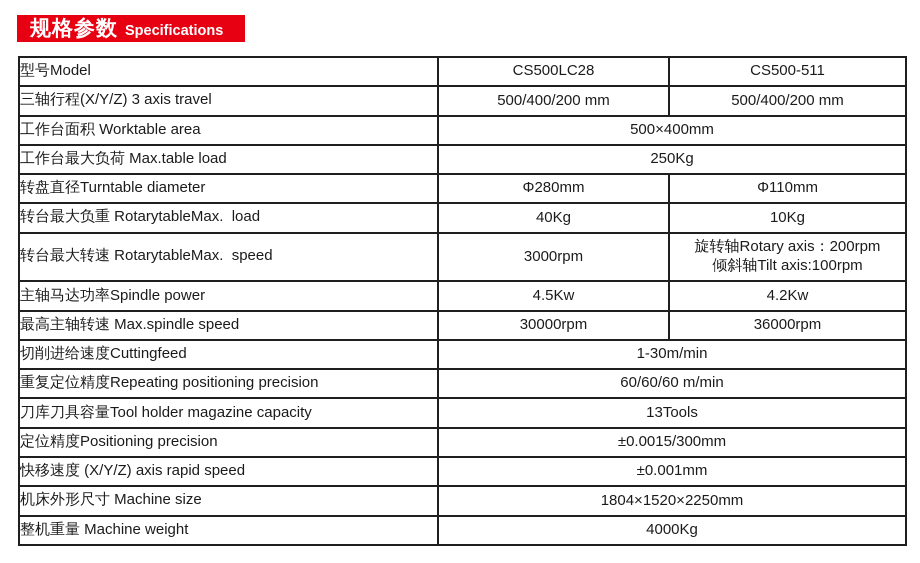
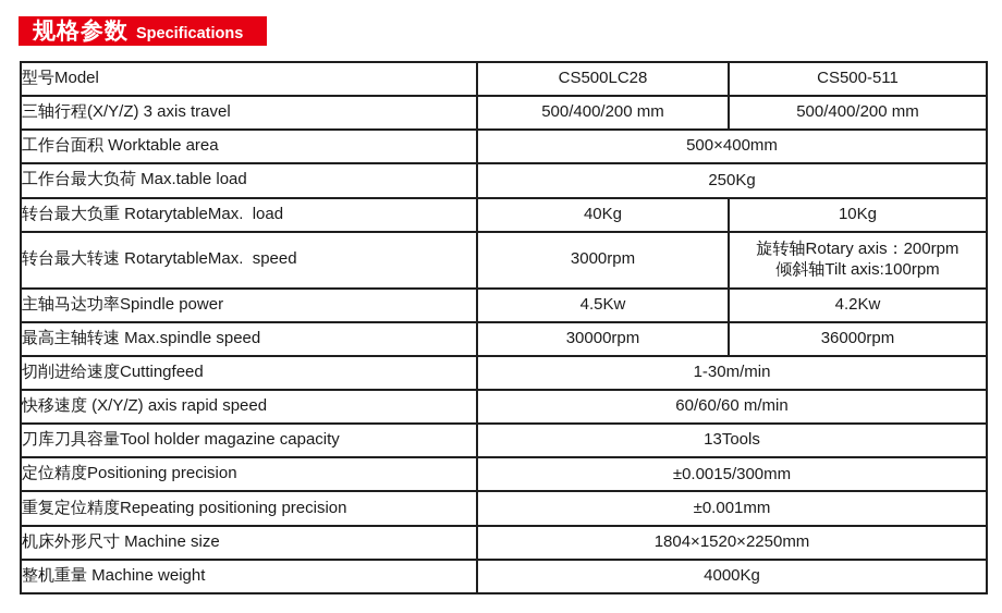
  规格参数
  Specifications
  型号Model	CS500LC28	CS500-511
  三轴行程(X/Y/Z) 3 axis travel	500/400/200 mm	500/400/200 mm
  工作台面积 Worktable area	500×400mm
  工作台最大负荷 Max.table load	250Kg
- 转盘直径Turntable diameter	Φ280mm	Φ110mm
  转台最大负重 RotarytableMax. load	40Kg	10Kg
  转台最大转速 RotarytableMax. speed	3000rpm	旋转轴Rotary axis：200rpm 倾斜轴Tilt axis:100rpm
  主轴马达功率Spindle power	4.5Kw	4.2Kw
  最高主轴转速 Max.spindle speed	30000rpm	36000rpm
  切削进给速度Cuttingfeed	1-30m/min
- 重复定位精度Repeating positioning precision	60/60/60 m/min
+ 快移速度 (X/Y/Z) axis rapid speed	60/60/60 m/min
  刀库刀具容量Tool holder magazine capacity	13Tools
  定位精度Positioning precision	±0.0015/300mm
- 快移速度 (X/Y/Z) axis rapid speed	±0.001mm
+ 重复定位精度Repeating positioning precision	±0.001mm
  机床外形尺寸 Machine size	1804×1520×2250mm
  整机重量 Machine weight	4000Kg
